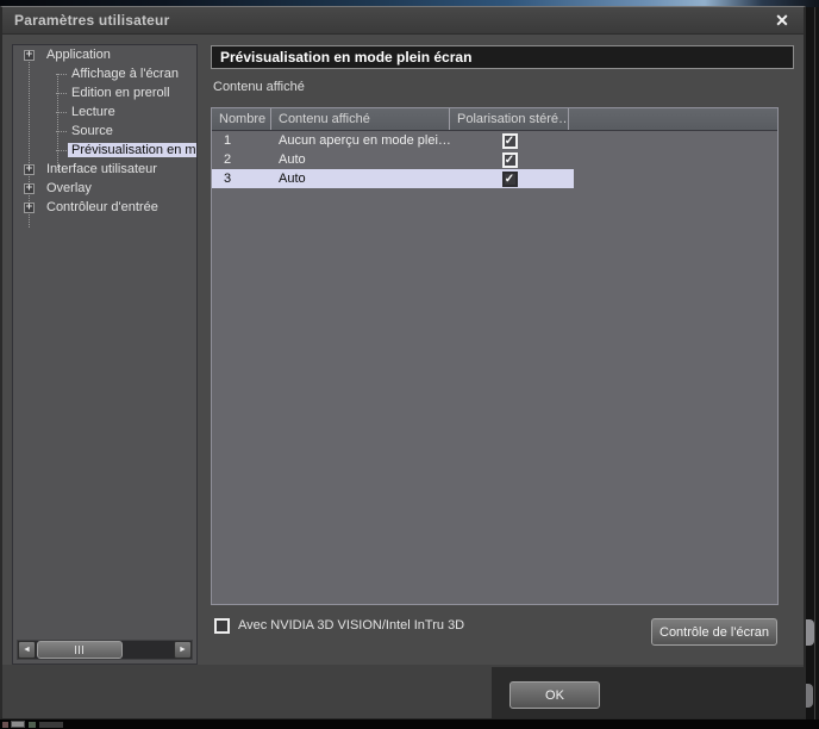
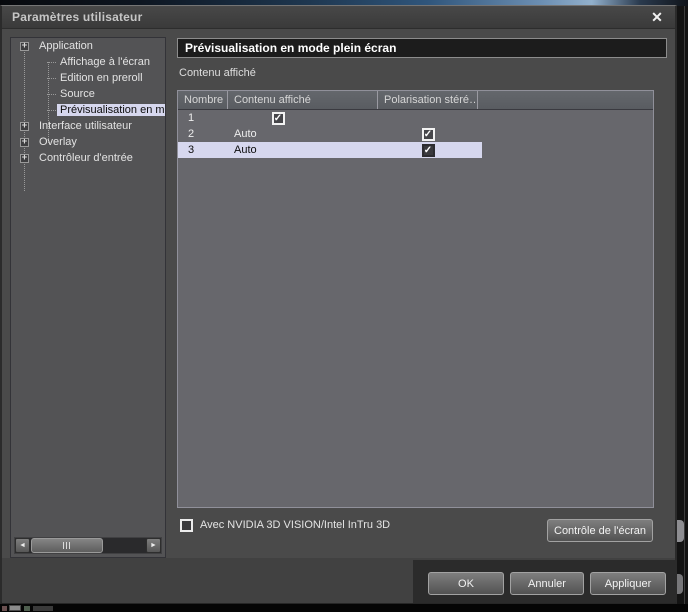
  Paramètres utilisateur
  ✕
  +
  Application
  Affichage à l'écran
  Edition en preroll
- Lecture
  Source
  Prévisualisation en m
  +
  Interface utilisateur
  +
  Overlay
  +
  Contrôleur d'entrée
  Prévisualisation en mode plein écran
  Contenu affiché
  Nombre
  Contenu affiché
  Polarisation stéré…
  1
- Aucun aperçu en mode plei…
  ✓
  2
  Auto
  ✓
  3
  Auto
  ✓
  Avec NVIDIA 3D VISION/Intel InTru 3D
  Contrôle de l'écran
  OK
+ Annuler
+ Appliquer
